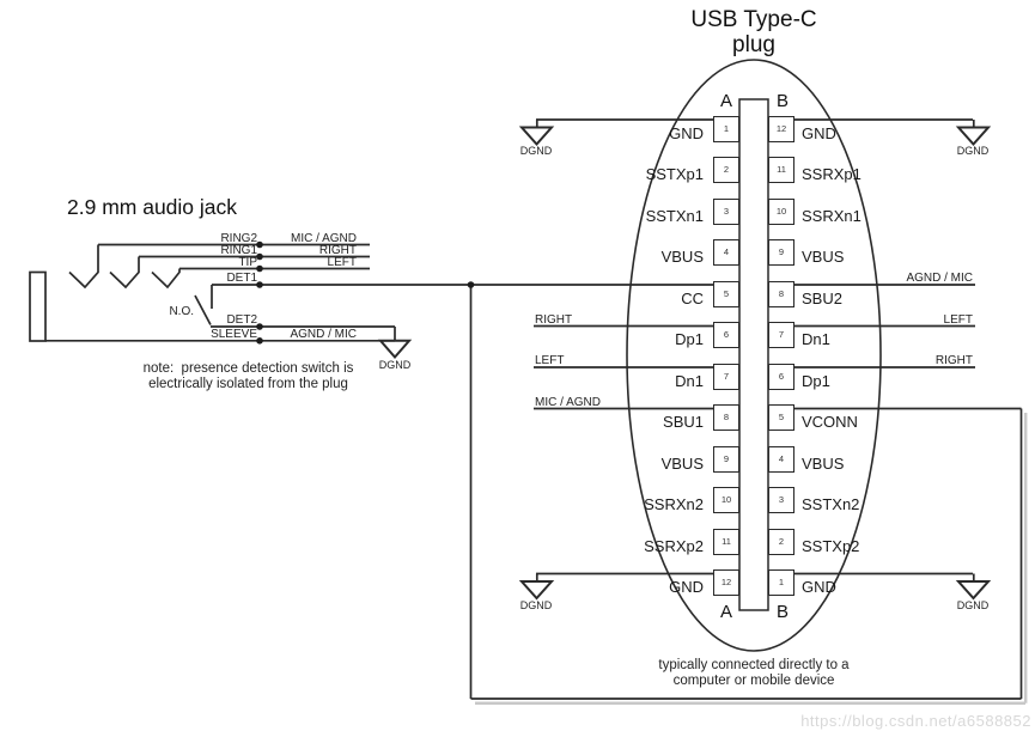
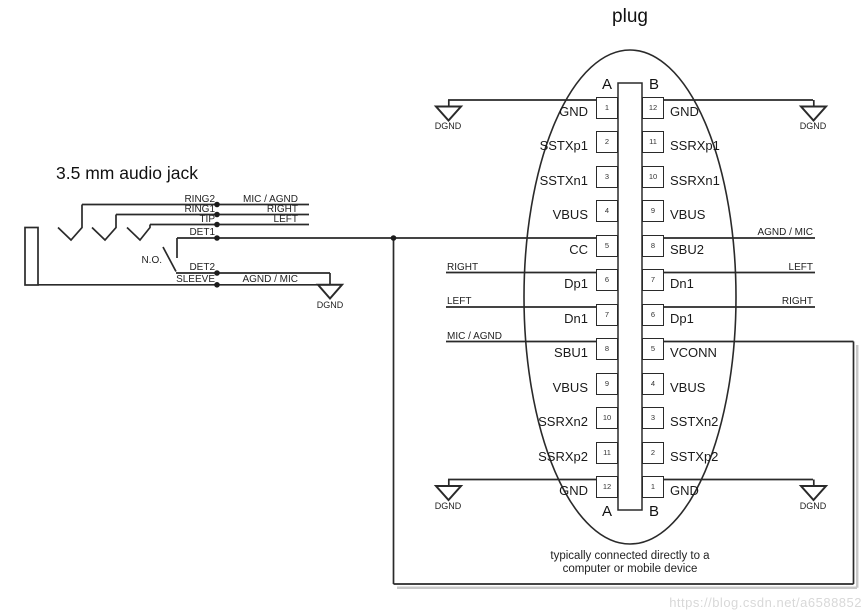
- USB Type-C
  plug
- 2.9 mm audio jack
+ 3.5 mm audio jack
  A
  B
  A
  B
  GND
  1
  12
  GND
  SSTXp1
  2
  11
  SSRXp1
  SSTXn1
  3
  10
  SSRXn1
  VBUS
  4
  9
  VBUS
  CC
  5
  8
  SBU2
  Dp1
  6
  7
  Dn1
  Dn1
  7
  6
  Dp1
  SBU1
  8
  5
  VCONN
  VBUS
  9
  4
  VBUS
  SSRXn2
  10
  3
  SSTXn2
  SSRXp2
  11
  2
  SSTXp2
  GND
  12
  1
  GND
  RING2
  RING1
  TIP
  DET1
  DET2
  SLEEVE
  MIC / AGND
  RIGHT
  LEFT
  AGND / MIC
  N.O.
- note: presence detection switch is
- electrically isolated from the plug
  RIGHT
  LEFT
  MIC / AGND
  AGND / MIC
  LEFT
  RIGHT
  DGND
  DGND
  DGND
  DGND
  DGND
  typically connected directly to a
  computer or mobile device
  https://blog.csdn.net/a6588852
